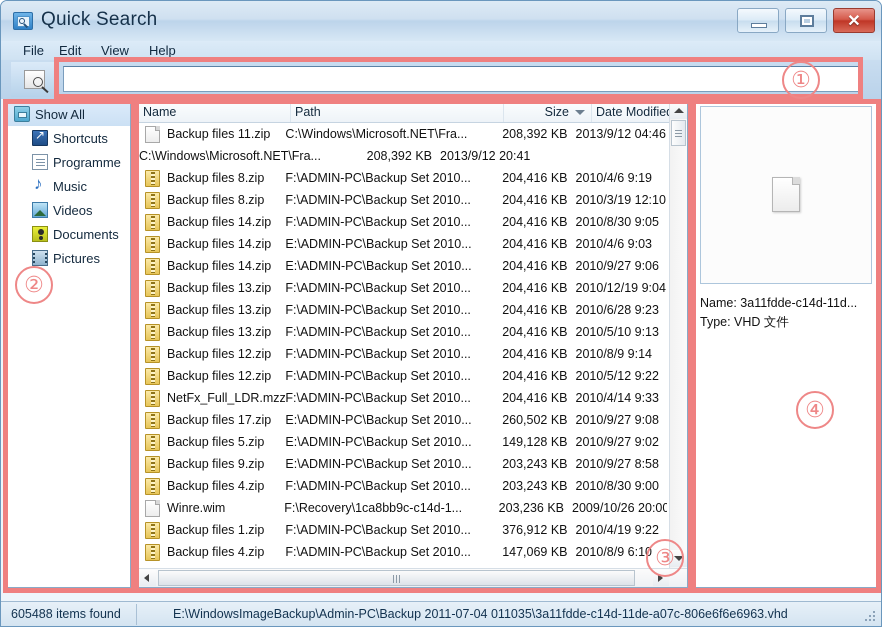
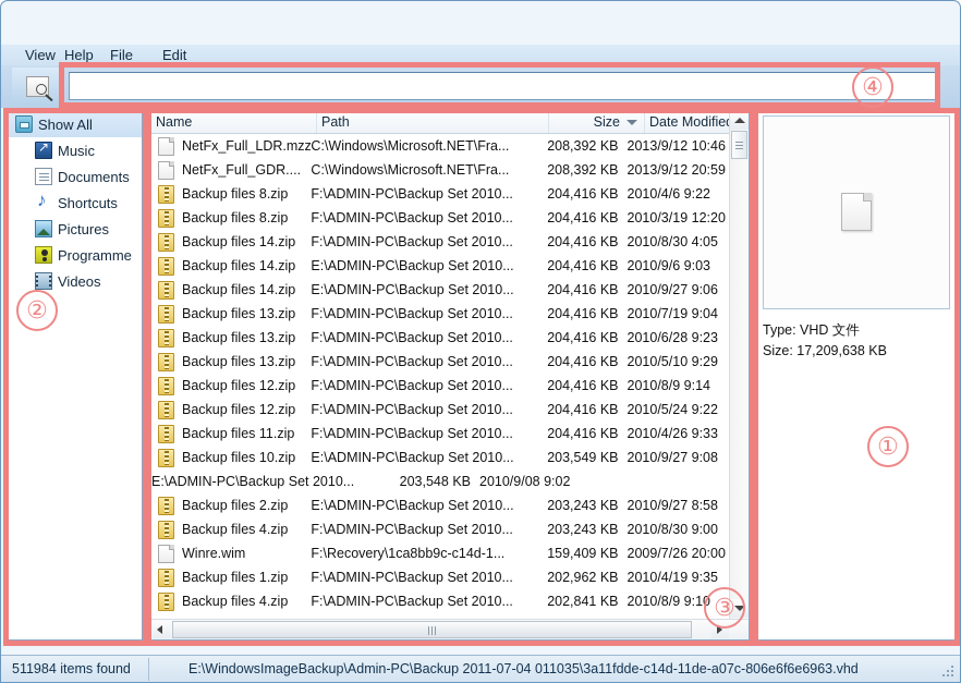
- Quick Search
- ✕
- File
+ View
- Edit
+ Help
- View
+ File
- Help
+ Edit
  Show All
- Shortcuts
+ Music
- Programme
+ Documents
- Music
+ Shortcuts
- Videos
+ Pictures
- Documents
+ Programme
- Pictures
+ Videos
  Name
  Path
  Size
  Date Modifie
- Backup files 11.zip
+ NetFx_Full_LDR.mzz
  C:\Windows\Microsoft.NET\Fra...
  208,392 KB
- 2013/9/12 04:46
+ 2013/9/12 10:46
+ NetFx_Full_GDR....
  C:\Windows\Microsoft.NET\Fra...
  208,392 KB
- 2013/9/12 20:41
+ 2013/9/12 20:59
  Backup files 8.zip
  F:\ADMIN-PC\Backup Set 2010...
  204,416 KB
- 2010/4/6 9:19
+ 2010/4/6 9:22
  Backup files 8.zip
  F:\ADMIN-PC\Backup Set 2010...
  204,416 KB
- 2010/3/19 12:10
+ 2010/3/19 12:20
  Backup files 14.zip
  F:\ADMIN-PC\Backup Set 2010...
  204,416 KB
- 2010/8/30 9:05
+ 2010/8/30 4:05
  Backup files 14.zip
  E:\ADMIN-PC\Backup Set 2010...
  204,416 KB
- 2010/4/6 9:03
+ 2010/9/6 9:03
  Backup files 14.zip
  E:\ADMIN-PC\Backup Set 2010...
  204,416 KB
  2010/9/27 9:06
  Backup files 13.zip
  F:\ADMIN-PC\Backup Set 2010...
  204,416 KB
- 2010/12/19 9:04
+ 2010/7/19 9:04
  Backup files 13.zip
  F:\ADMIN-PC\Backup Set 2010...
  204,416 KB
  2010/6/28 9:23
  Backup files 13.zip
  F:\ADMIN-PC\Backup Set 2010...
  204,416 KB
- 2010/5/10 9:13
+ 2010/5/10 9:29
  Backup files 12.zip
  F:\ADMIN-PC\Backup Set 2010...
  204,416 KB
  2010/8/9 9:14
  Backup files 12.zip
  F:\ADMIN-PC\Backup Set 2010...
  204,416 KB
- 2010/5/12 9:22
+ 2010/5/24 9:22
- NetFx_Full_LDR.mzz
+ Backup files 11.zip
  F:\ADMIN-PC\Backup Set 2010...
  204,416 KB
- 2010/4/14 9:33
+ 2010/4/26 9:33
- Backup files 17.zip
+ Backup files 10.zip
  E:\ADMIN-PC\Backup Set 2010...
- 260,502 KB
+ 203,549 KB
  2010/9/27 9:08
- Backup files 5.zip
  E:\ADMIN-PC\Backup Set 2010...
- 149,128 KB
+ 203,548 KB
- 2010/9/27 9:02
+ 2010/9/08 9:02
- Backup files 9.zip
+ Backup files 2.zip
  E:\ADMIN-PC\Backup Set 2010...
  203,243 KB
  2010/9/27 8:58
  Backup files 4.zip
  F:\ADMIN-PC\Backup Set 2010...
  203,243 KB
  2010/8/30 9:00
  Winre.wim
  F:\Recovery\1ca8bb9c-c14d-1...
- 203,236 KB
+ 159,409 KB
- 2009/10/26 20:00
+ 2009/7/26 20:00
  Backup files 1.zip
  F:\ADMIN-PC\Backup Set 2010...
- 376,912 KB
+ 202,962 KB
- 2010/4/19 9:22
+ 2010/4/19 9:35
  Backup files 4.zip
  F:\ADMIN-PC\Backup Set 2010...
- 147,069 KB
+ 202,841 KB
- 2010/8/9 6:10
+ 2010/8/9 9:10
- Name: 3a11fdde-c14d-11d...
  Type: VHD 文件
+ Size: 17,209,638 KB
- 605488 items found
+ 511984 items found
  E:\WindowsImageBackup\Admin-PC\Backup 2011-07-04 011035\3a11fdde-c14d-11de-a07c-806e6f6e6963.vhd
- ①
+ ④
  ②
  ③
- ④
+ ①
